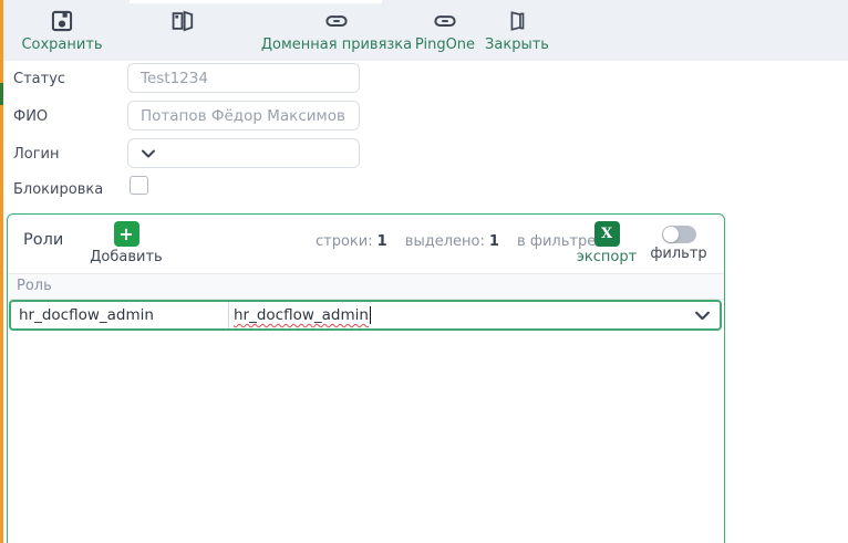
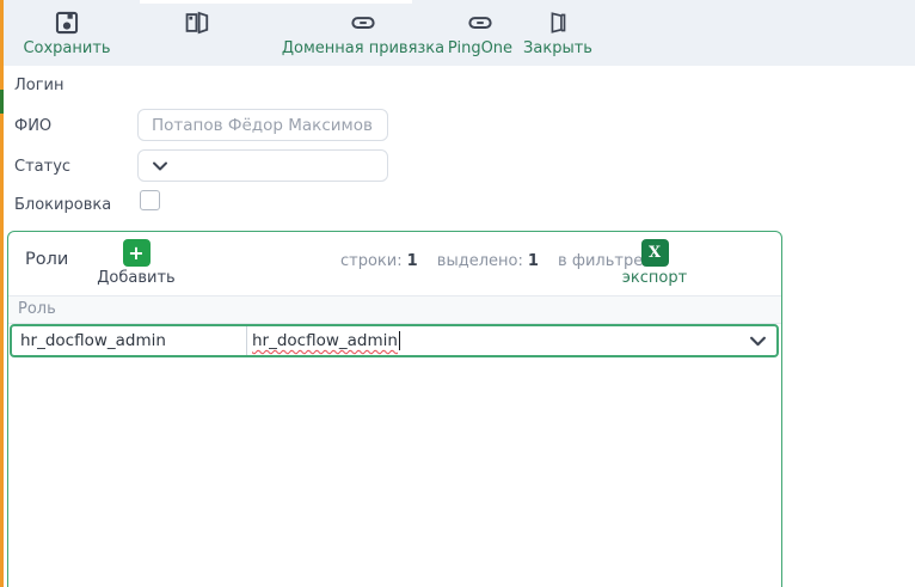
  Сохранить
  Доменная привязка
  PingOne
  Закрыть
- Статус
+ Логин
- Test1234
  ФИО
  Потапов Фёдор Максимов
- Логин
+ Статус
  Блокировка
  Роли
  +
  Добавить
  строки: 1 выделено: 1 в фильтре
  X
  экспорт
- фильтр
  Роль
  hr_docflow_admin
  hr_docflow_admin
